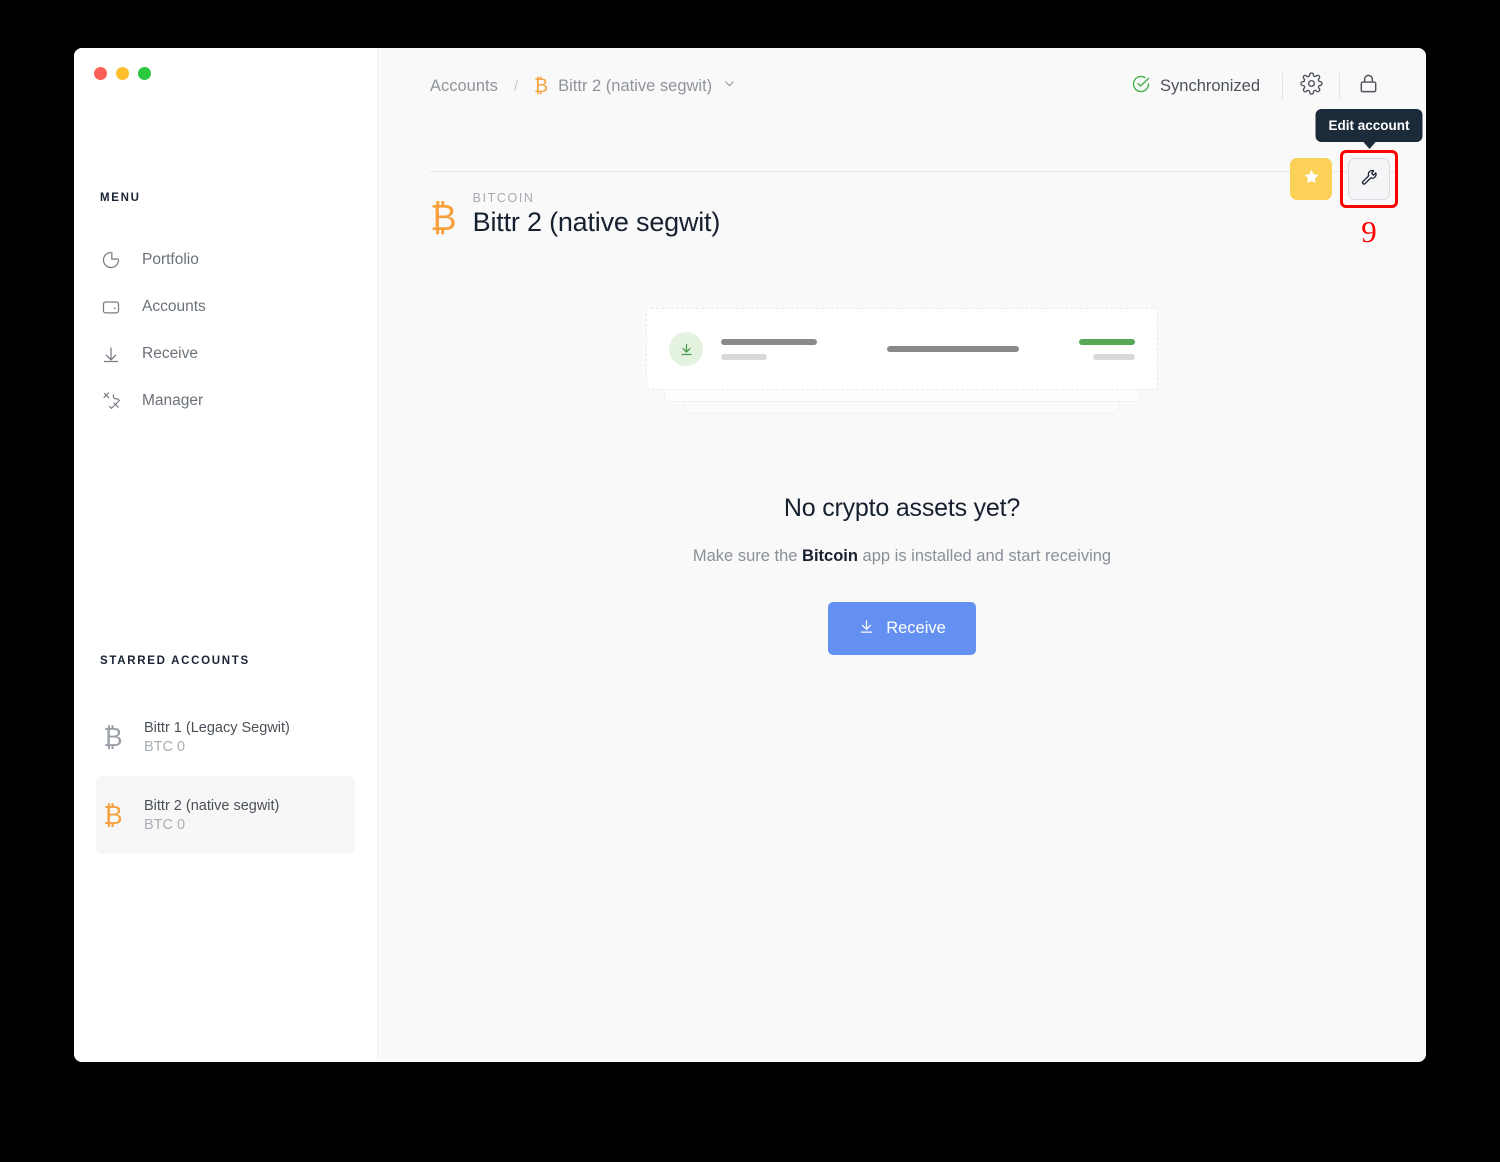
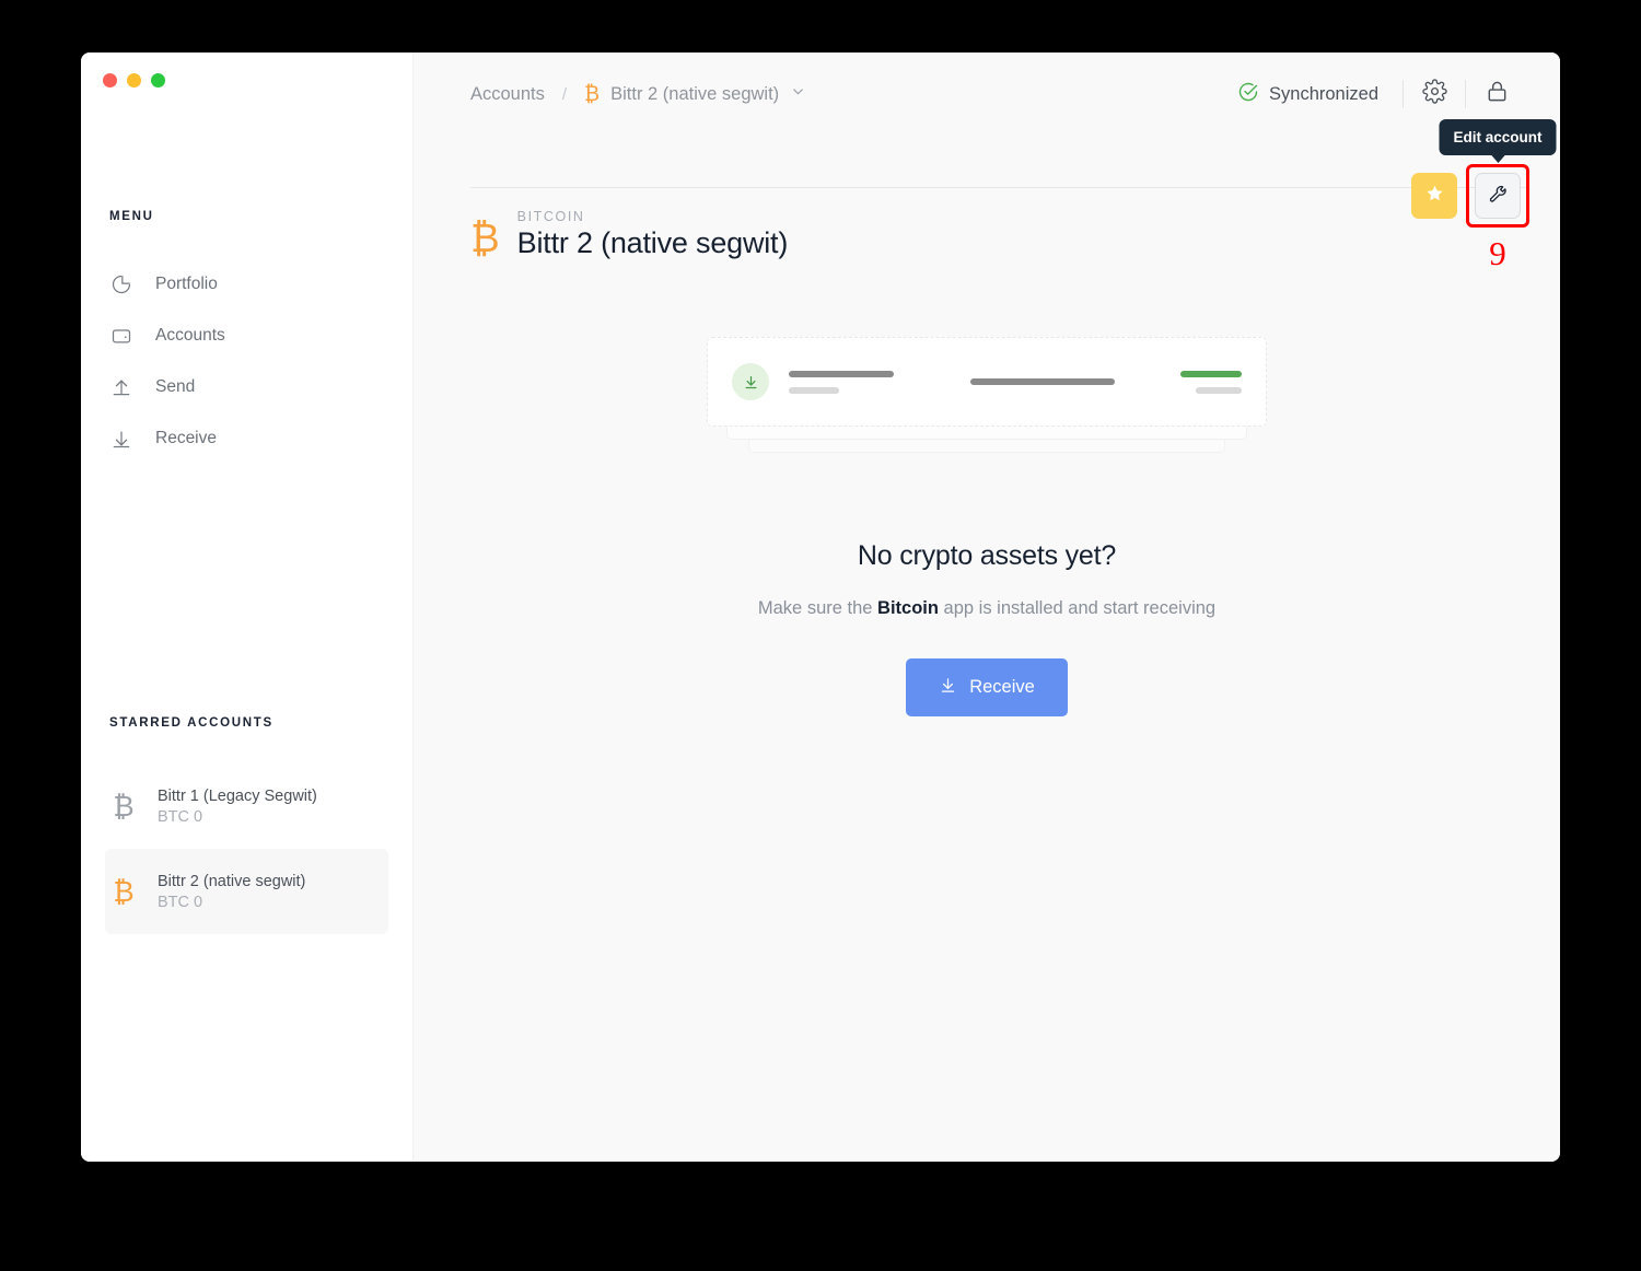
  MENU
  Portfolio
  Accounts
+ Send
  Receive
- Manager
  STARRED ACCOUNTS
  ₿
  Bittr 1 (Legacy Segwit)
  BTC 0
  ₿
  Bittr 2 (native segwit)
  BTC 0
  Accounts
  /
  ₿
  Bittr 2 (native segwit)
  Synchronized
  ₿
  BITCOIN
  Bittr 2 (native segwit)
  Edit account
  9
  No crypto assets yet?
  Make sure the Bitcoin app is installed and start receiving
  Receive
